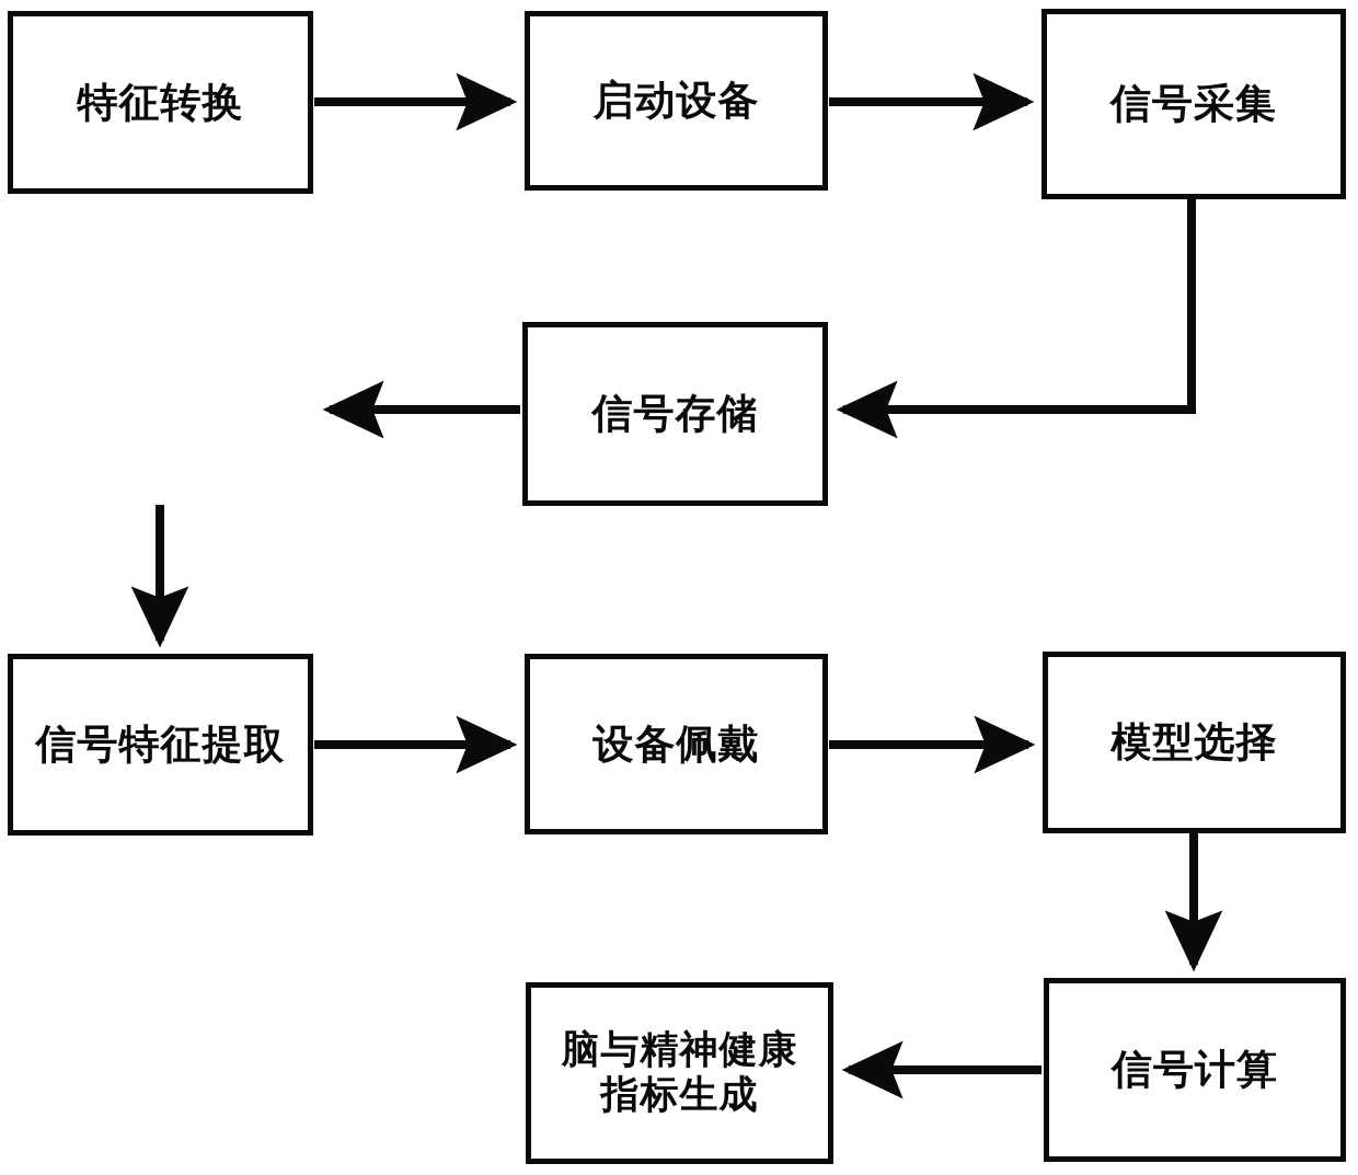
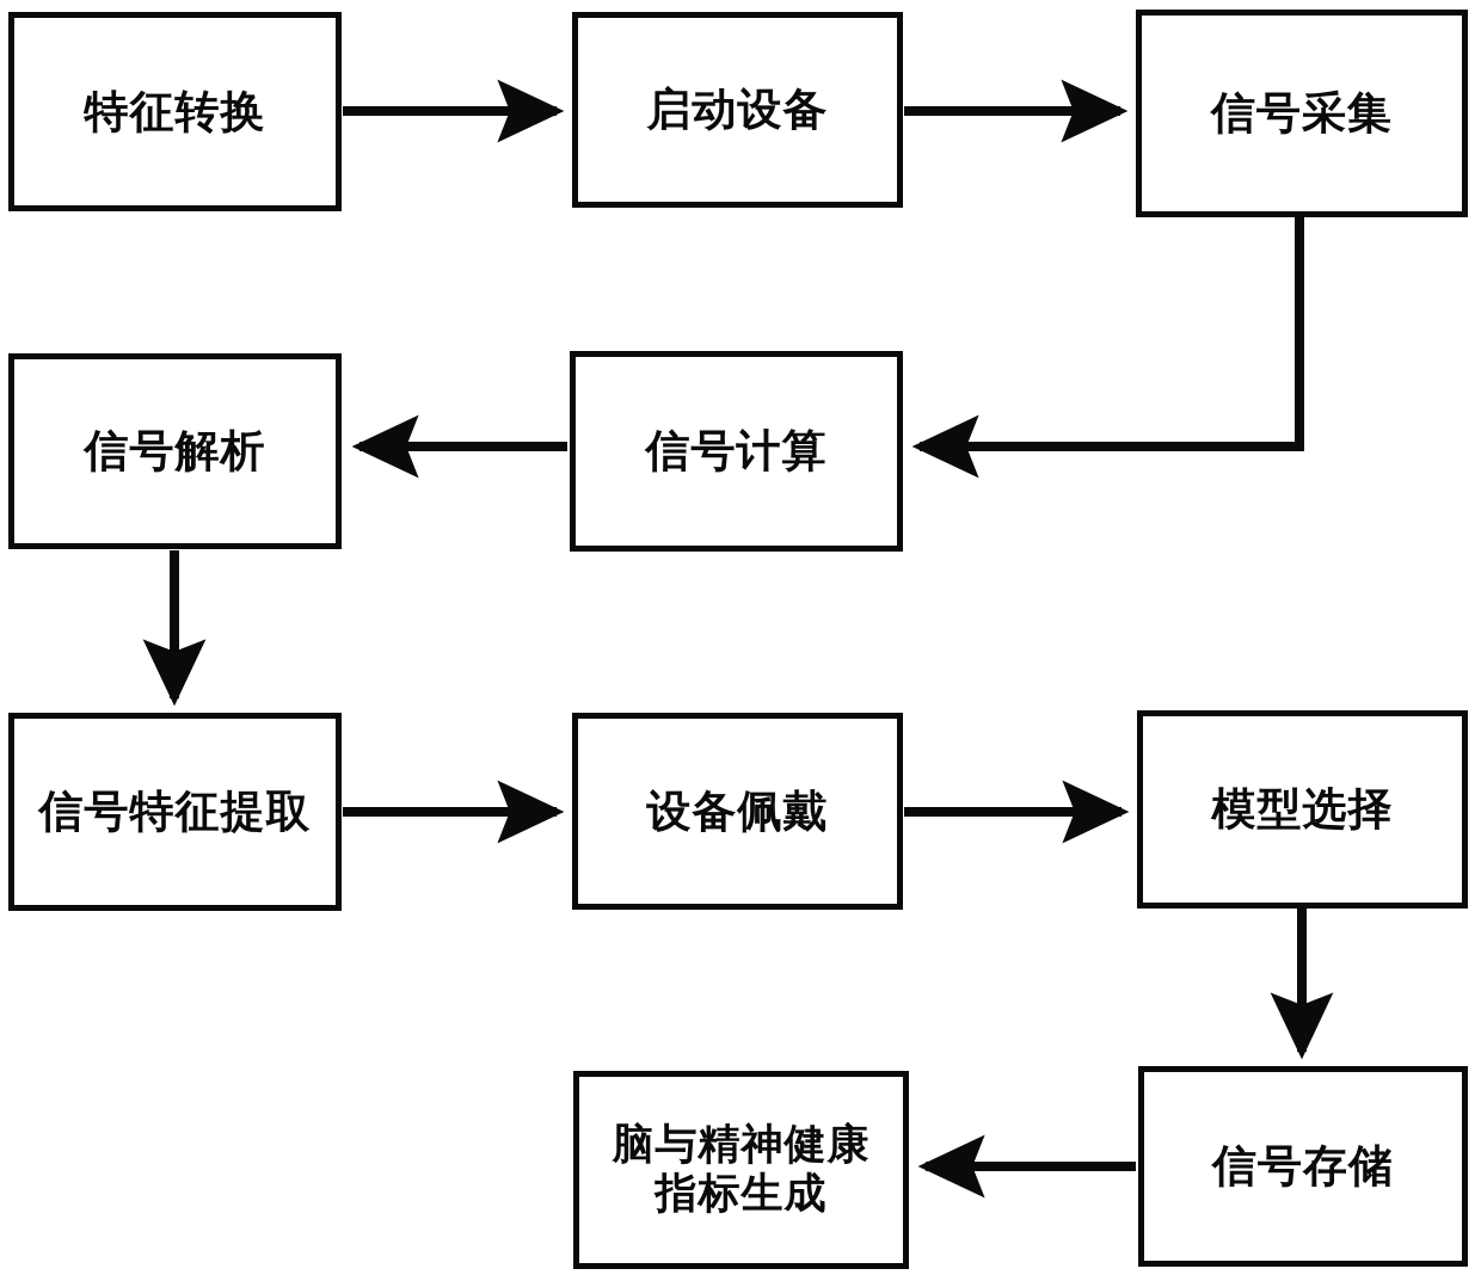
  特征转换
  启动设备
  信号采集
- 信号存储
+ 信号计算
+ 信号解析
  信号特征提取
  设备佩戴
  模型选择
- 信号计算
+ 信号存储
  脑与精神健康
  指标生成
